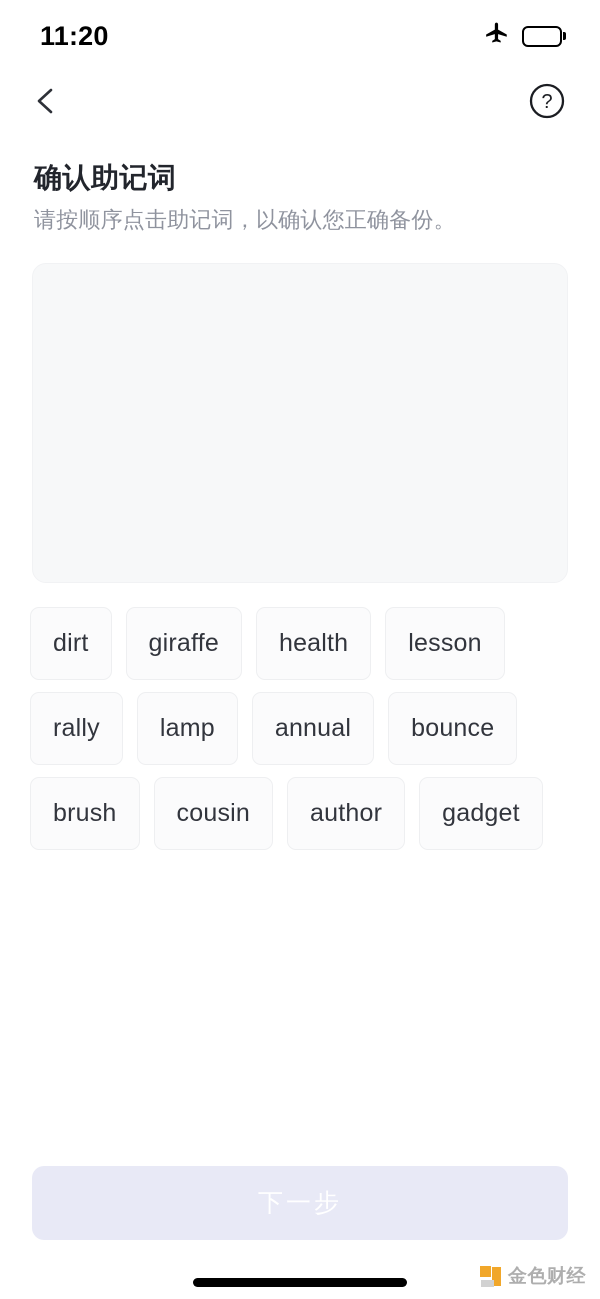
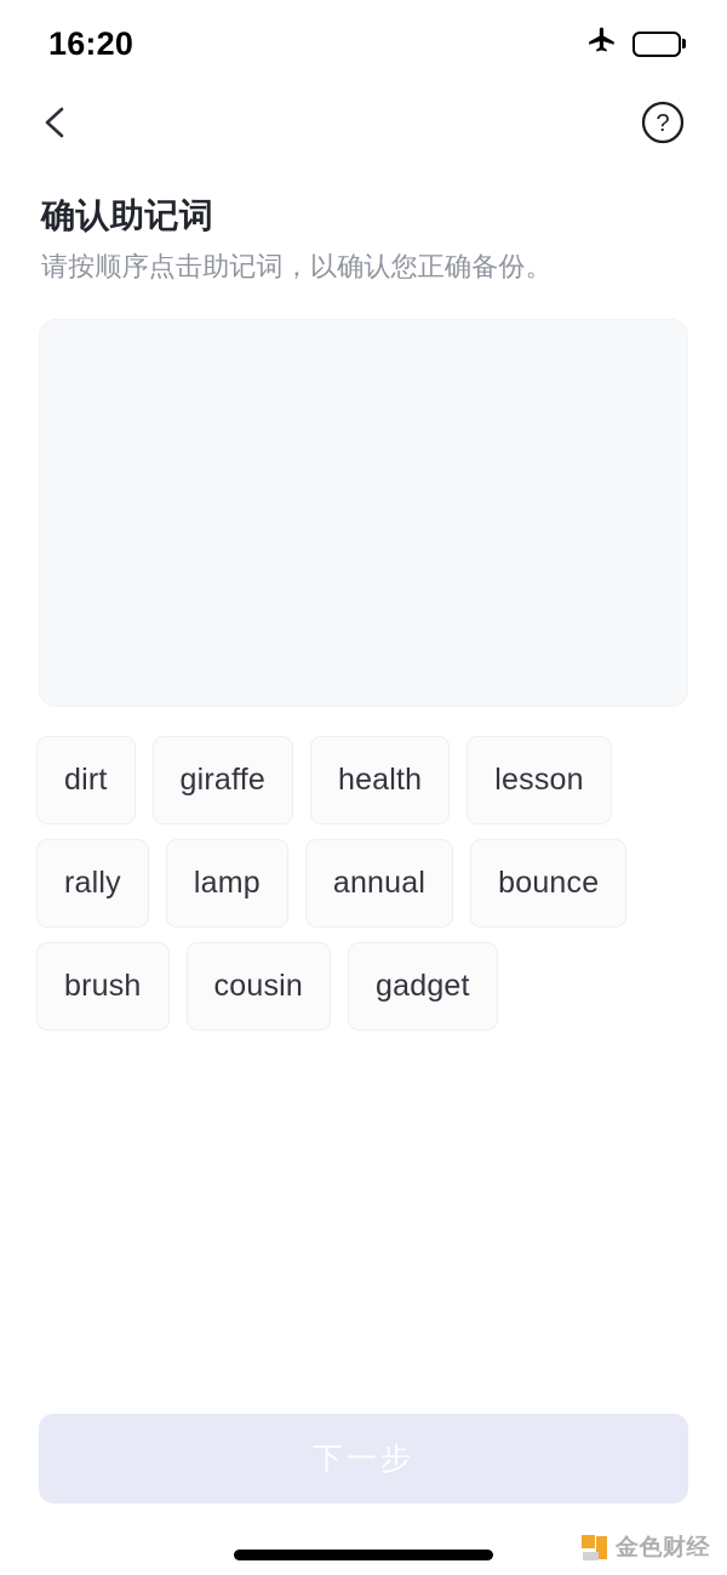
- 11:20
+ 16:20
  ?
  确认助记词
  请按顺序点击助记词，以确认您正确备份。
  dirt
  giraffe
  health
  lesson
  rally
  lamp
  annual
  bounce
  brush
  cousin
- author
  gadget
  金色财经
